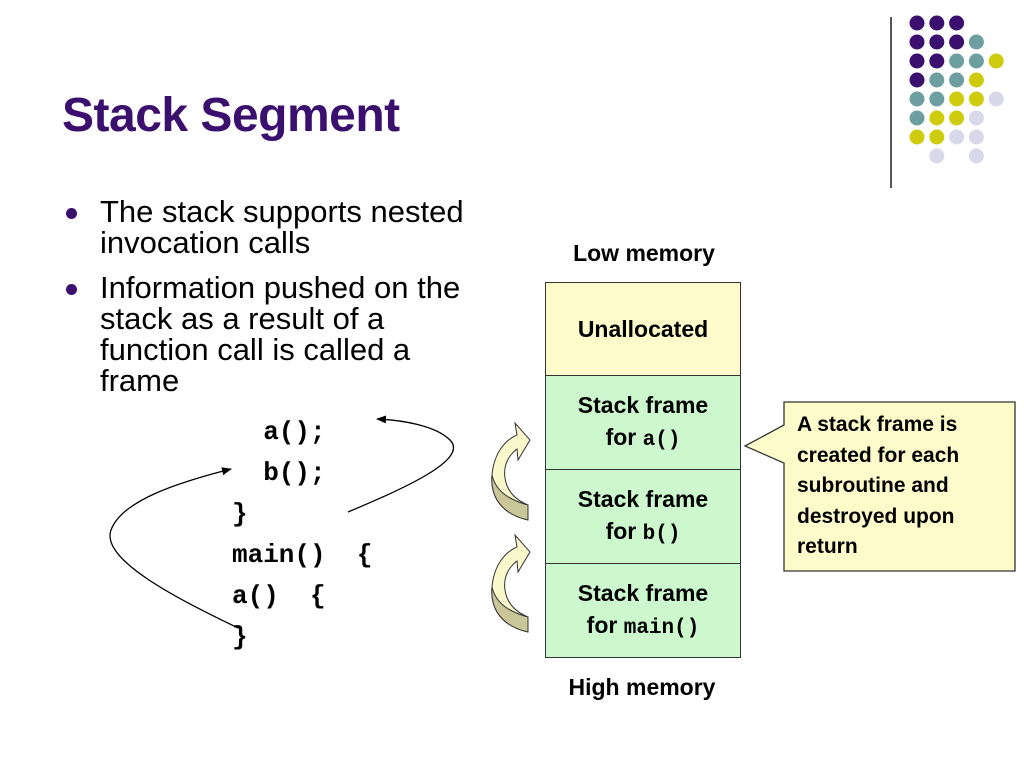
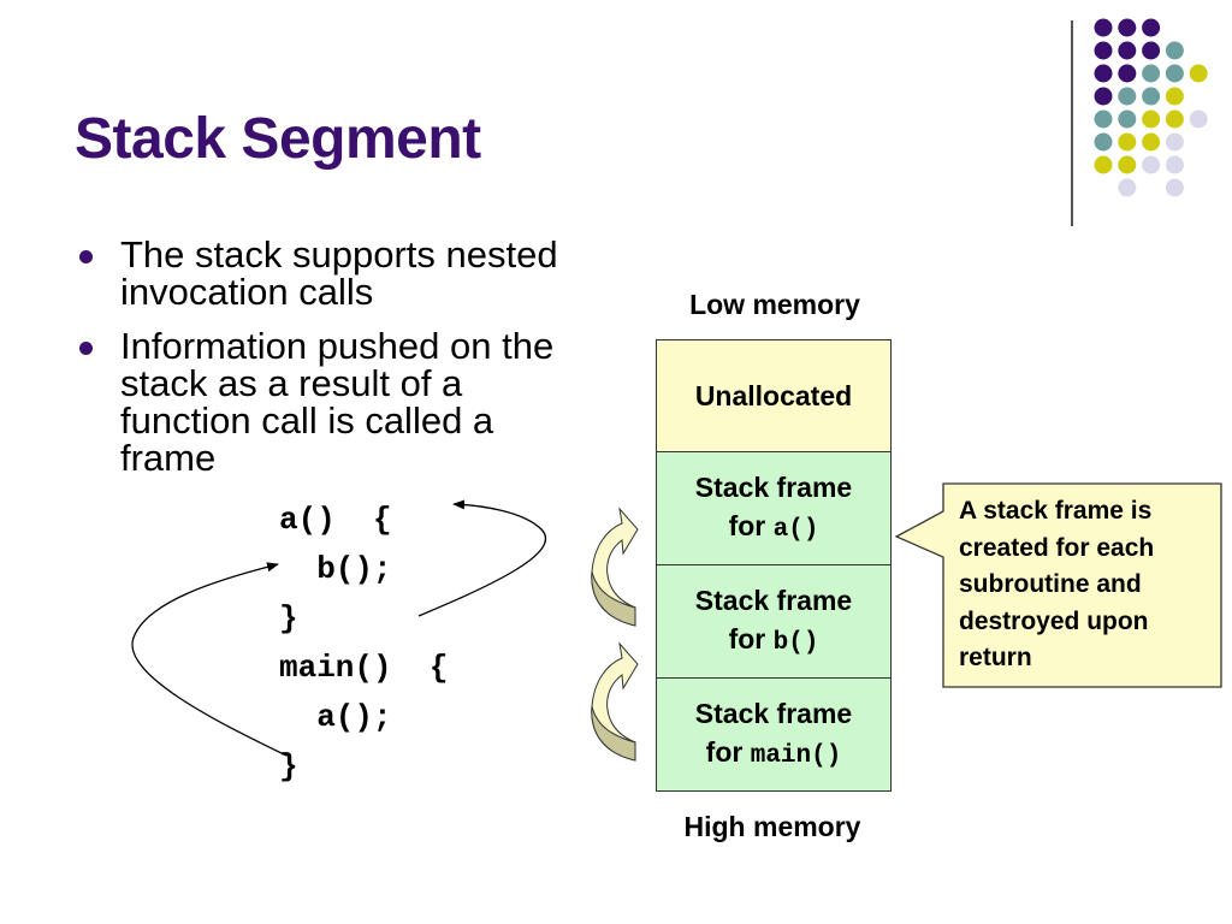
  Stack Segment
  The stack supports nested invocation calls
  Information pushed on the stack as a result of a function call is called a frame
- a();
+ a() {
  b();
  }
  main() {
- a() {
+ a();
  }
  Low memory
  Unallocated
  Stack frame
  for a()
  Stack frame
  for b()
  Stack frame
  for main()
  High memory
  A stack frame is created for each subroutine and destroyed upon return
